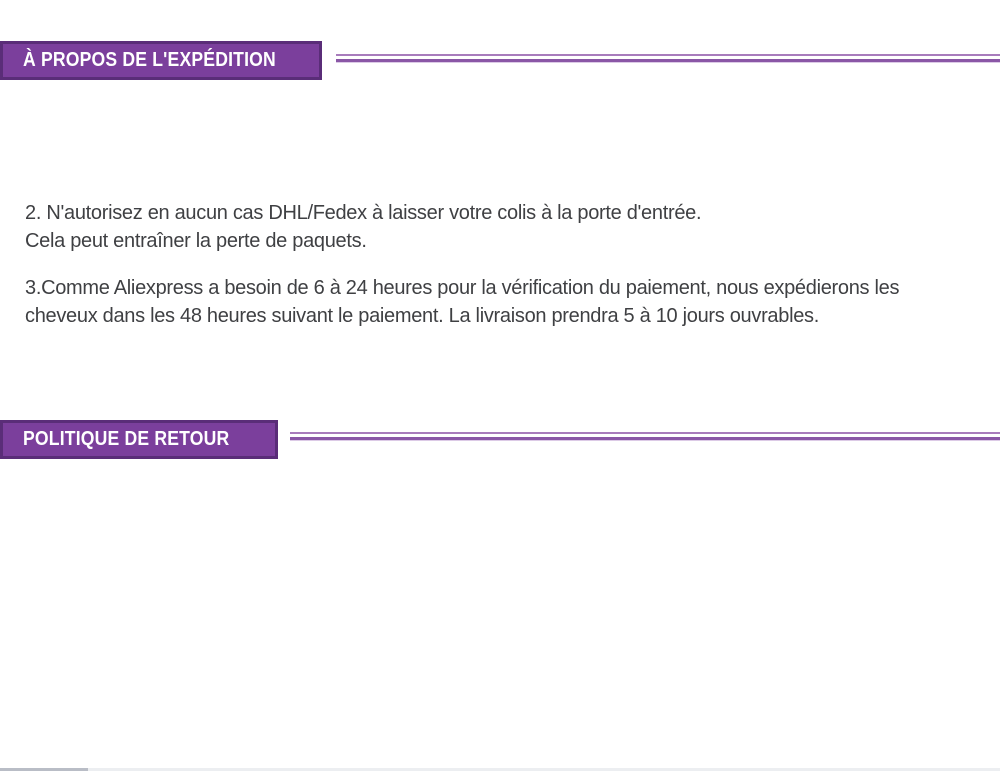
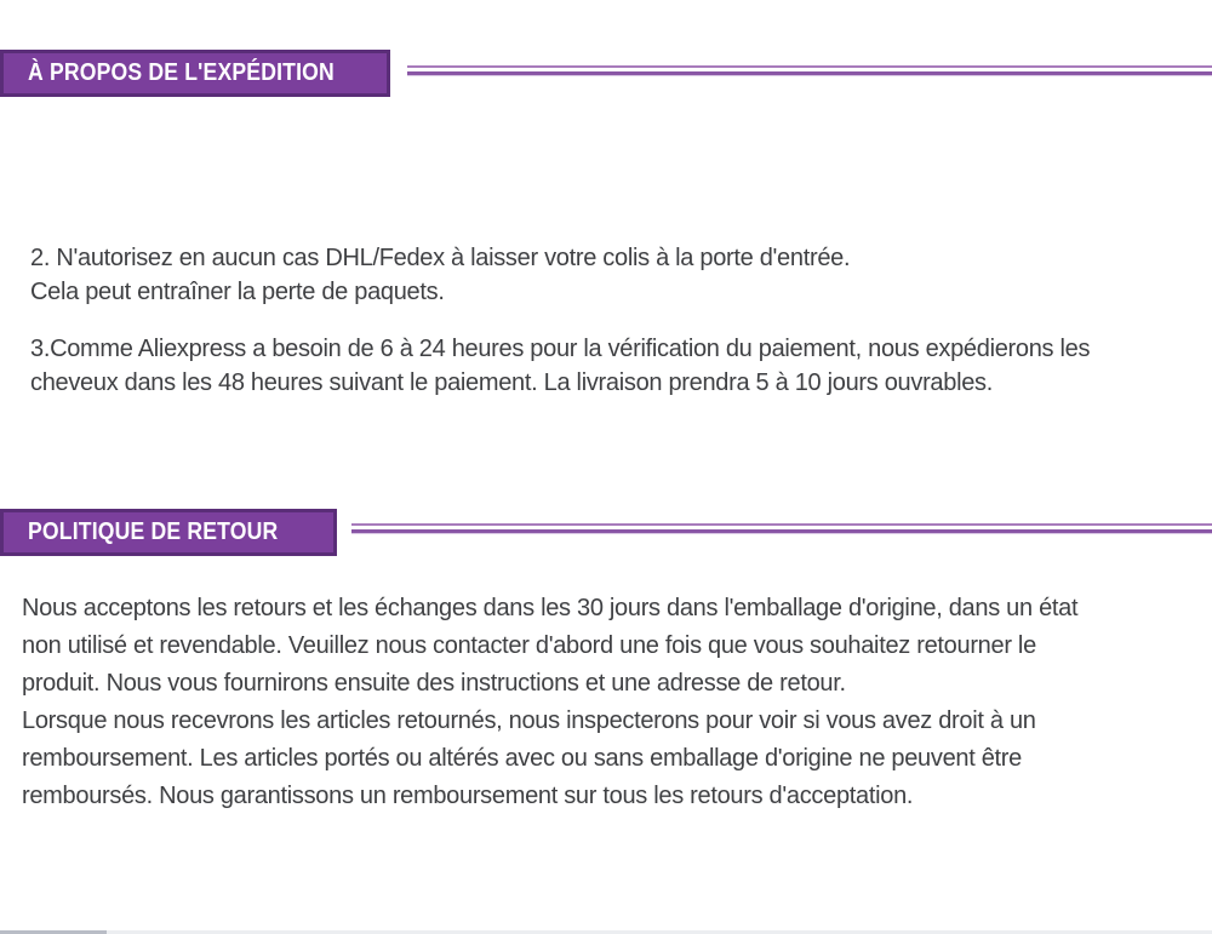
  À PROPOS DE L'EXPÉDITION
  2. N'autorisez en aucun cas DHL/Fedex à laisser votre colis à la porte d'entrée.
  Cela peut entraîner la perte de paquets.
  3.Comme Aliexpress a besoin de 6 à 24 heures pour la vérification du paiement, nous expédierons les
  cheveux dans les 48 heures suivant le paiement. La livraison prendra 5 à 10 jours ouvrables.
  POLITIQUE DE RETOUR
+ Nous acceptons les retours et les échanges dans les 30 jours dans l'emballage d'origine, dans un état
+ non utilisé et revendable. Veuillez nous contacter d'abord une fois que vous souhaitez retourner le
+ produit. Nous vous fournirons ensuite des instructions et une adresse de retour.
+ Lorsque nous recevrons les articles retournés, nous inspecterons pour voir si vous avez droit à un
+ remboursement. Les articles portés ou altérés avec ou sans emballage d'origine ne peuvent être
+ remboursés. Nous garantissons un remboursement sur tous les retours d'acceptation.
